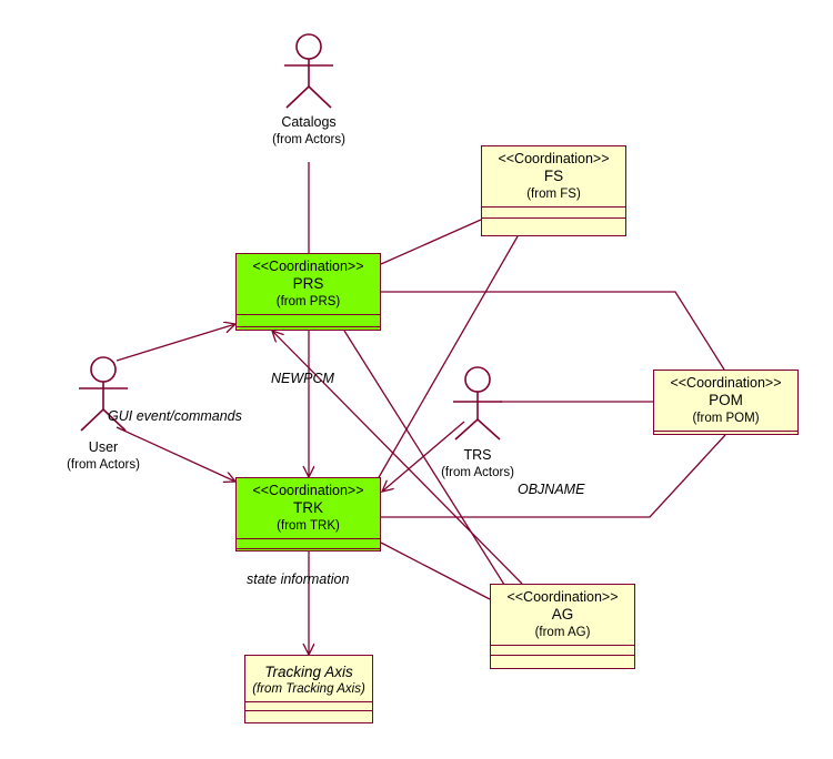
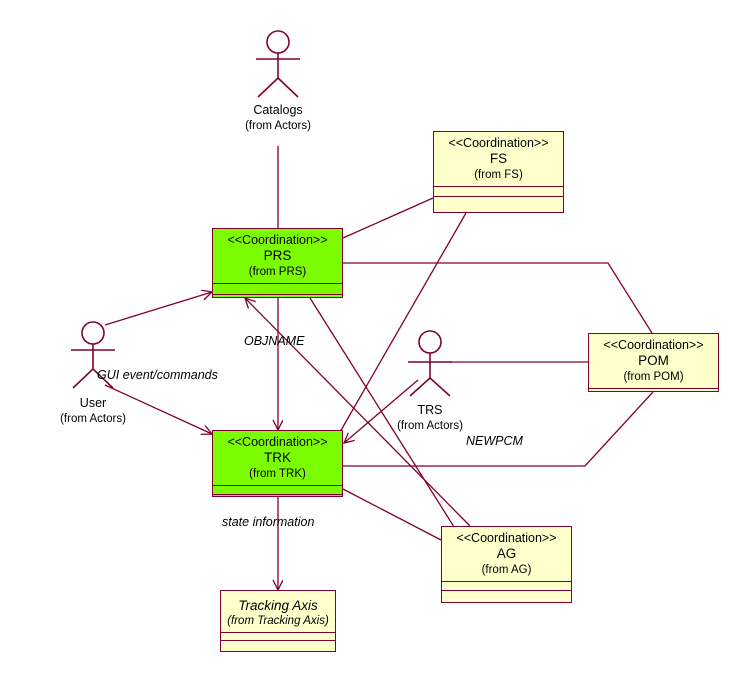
  <<Coordination>>
  PRS
  (from PRS)
  <<Coordination>>
  FS
  (from FS)
  <<Coordination>>
  POM
  (from POM)
  <<Coordination>>
  TRK
  (from TRK)
  <<Coordination>>
  AG
  (from AG)
  Tracking Axis
  (from Tracking Axis)
  Catalogs
  (from Actors)
  User
  (from Actors)
  TRS
  (from Actors)
- NEWPCM
+ OBJNAME
  GUI event/commands
- OBJNAME
+ NEWPCM
  state information
